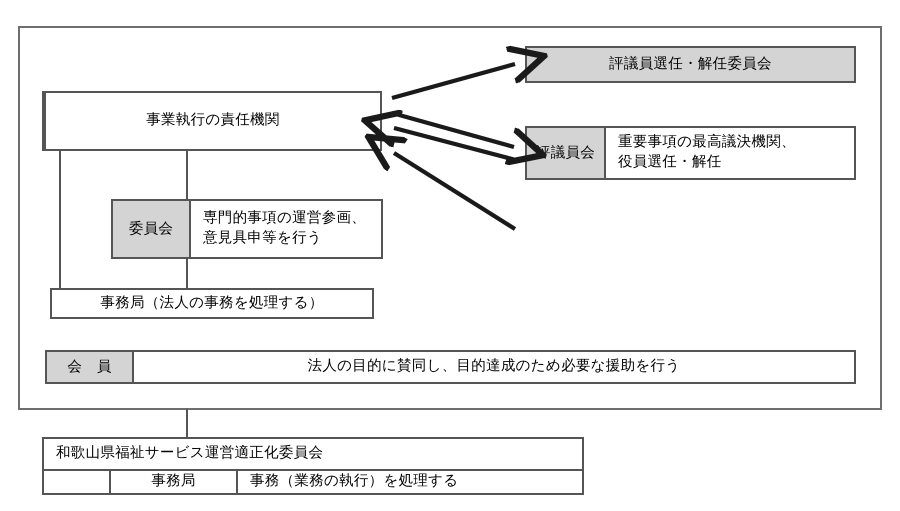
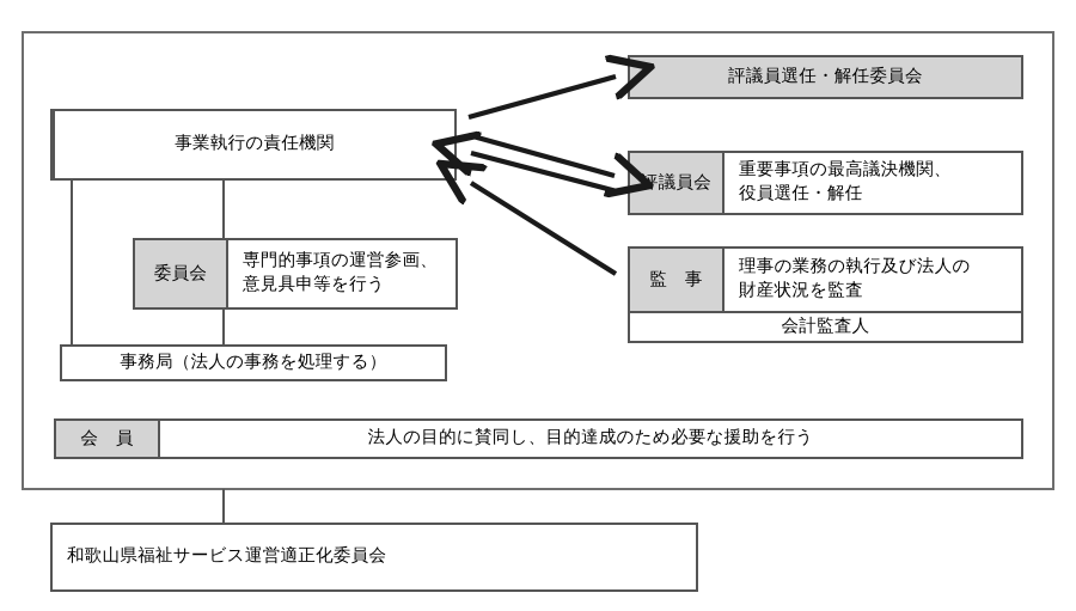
  事業執行の責任機関
  委員会
  専門的事項の運営参画、
  意見具申等を行う
  事務局（法人の事務を処理する）
  会 員
  法人の目的に賛同し、目的達成のため必要な援助を行う
  評議員選任・解任委員会
  評議員会
  重要事項の最高議決機関、
  役員選任・解任
+ 監 事
+ 理事の業務の執行及び法人の
+ 財産状況を監査
+ 会計監査人
  和歌山県福祉サービス運営適正化委員会
- 事務局
- 事務（業務の執行）を処理する
